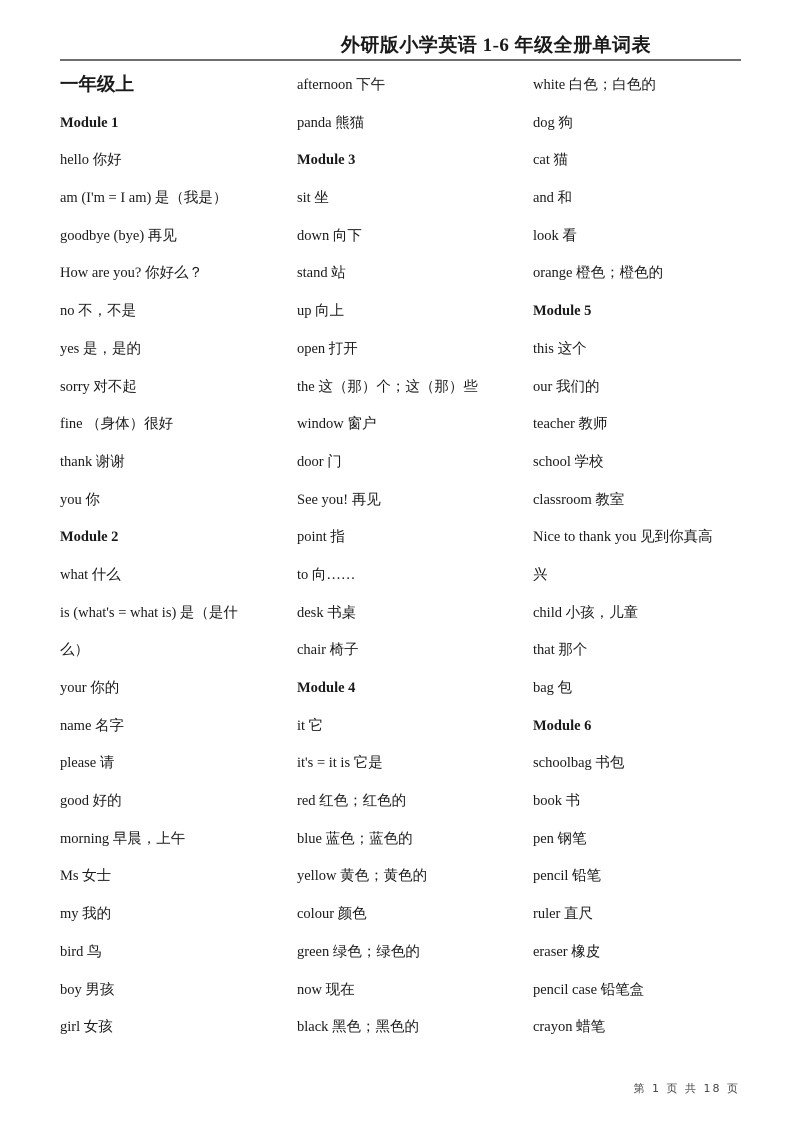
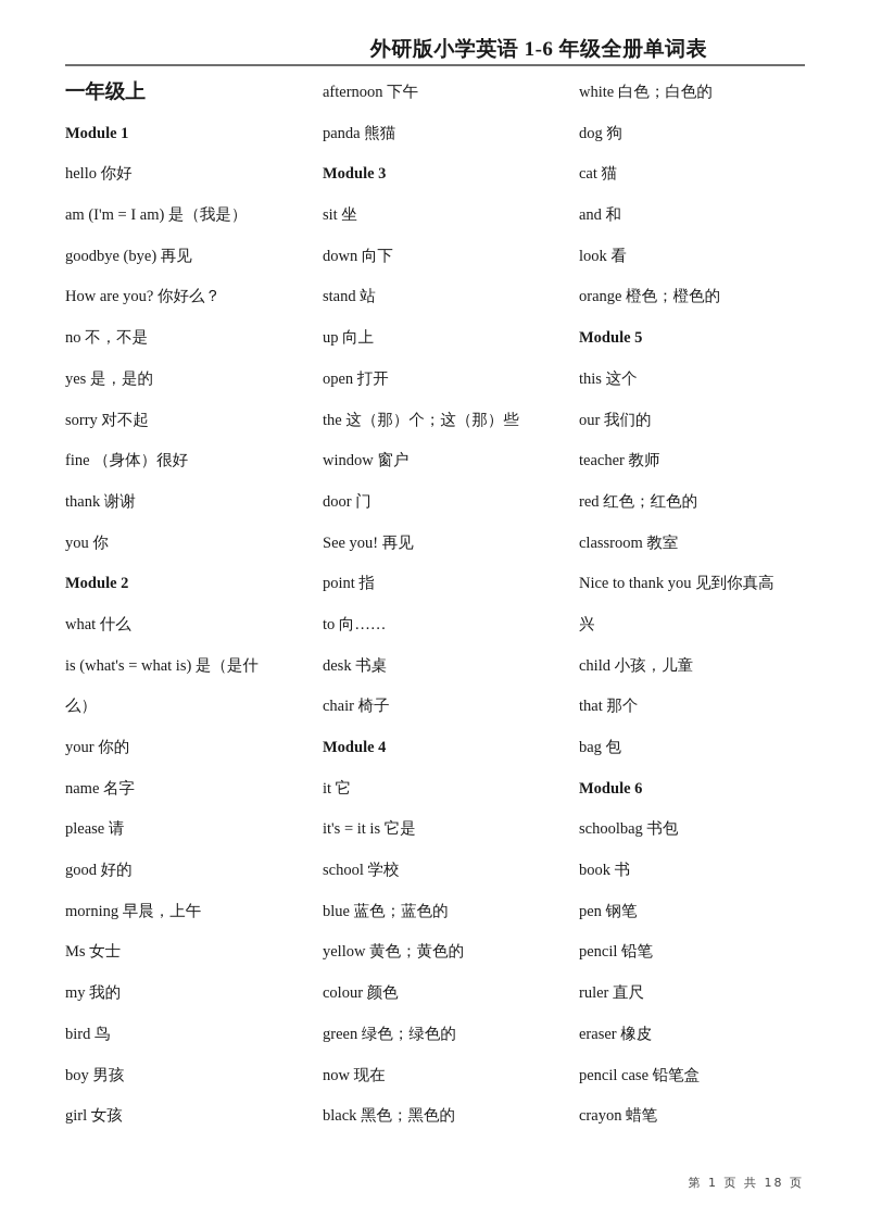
  外研版小学英语 1-6 年级全册单词表
  一年级上
  Module 1
  hello 你好
  am (I'm = I am) 是（我是）
  goodbye (bye) 再见
  How are you? 你好么？
  no 不，不是
  yes 是，是的
  sorry 对不起
  fine （身体）很好
  thank 谢谢
  you 你
  Module 2
  what 什么
  is (what's = what is) 是（是什
  么）
  your 你的
  name 名字
  please 请
  good 好的
  morning 早晨，上午
  Ms 女士
  my 我的
  bird 鸟
  boy 男孩
  girl 女孩
  afternoon 下午
  panda 熊猫
  Module 3
  sit 坐
  down 向下
  stand 站
  up 向上
  open 打开
  the 这（那）个；这（那）些
  window 窗户
  door 门
  See you! 再见
  point 指
  to 向……
  desk 书桌
  chair 椅子
  Module 4
  it 它
  it's = it is 它是
- red 红色；红色的
+ school 学校
  blue 蓝色；蓝色的
  yellow 黄色；黄色的
  colour 颜色
  green 绿色；绿色的
  now 现在
  black 黑色；黑色的
  white 白色；白色的
  dog 狗
  cat 猫
  and 和
  look 看
  orange 橙色；橙色的
  Module 5
  this 这个
  our 我们的
  teacher 教师
- school 学校
+ red 红色；红色的
  classroom 教室
  Nice to thank you 见到你真高
  兴
  child 小孩，儿童
  that 那个
  bag 包
  Module 6
  schoolbag 书包
  book 书
  pen 钢笔
  pencil 铅笔
  ruler 直尺
  eraser 橡皮
  pencil case 铅笔盒
  crayon 蜡笔
  第 1 页 共 18 页
